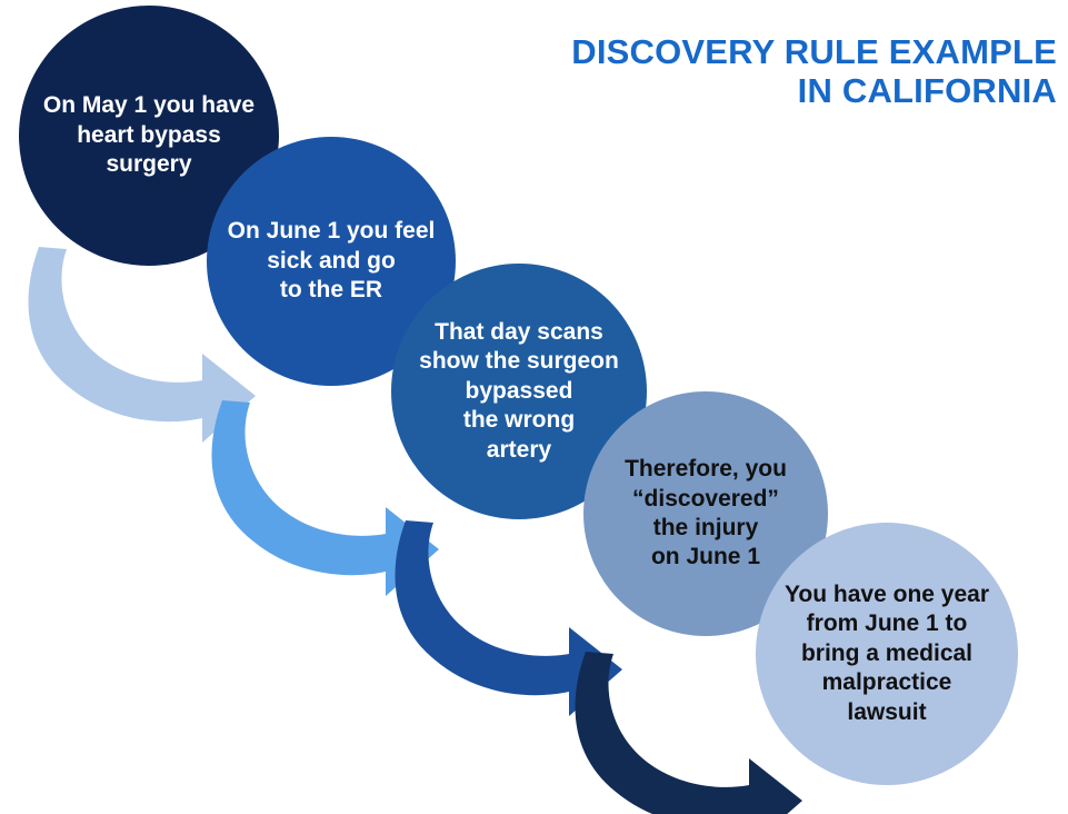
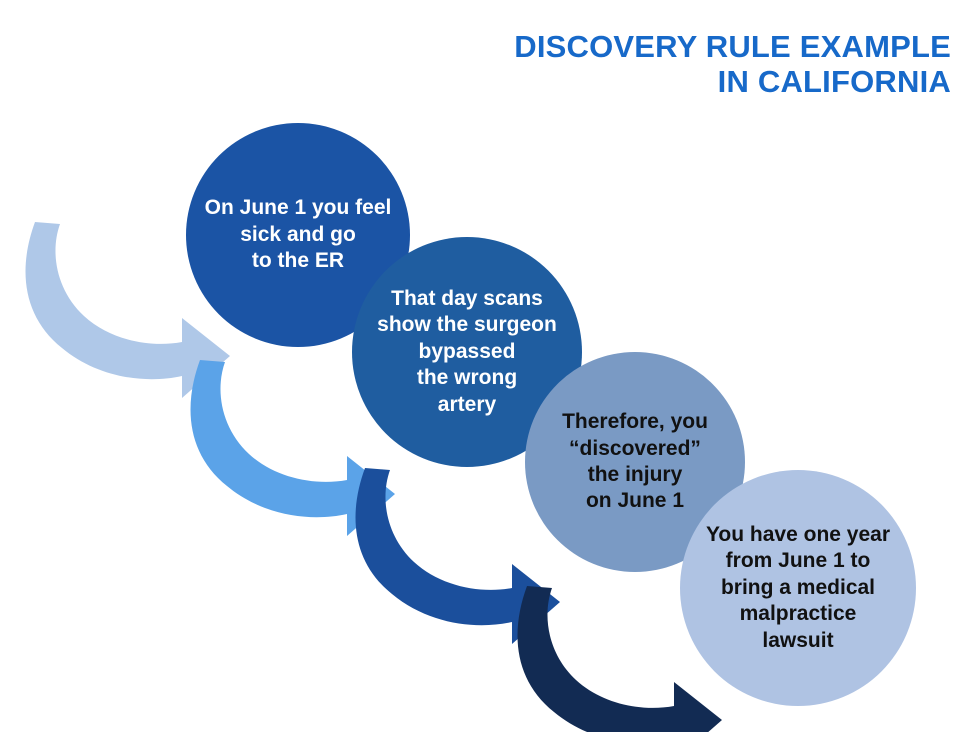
- On May 1 you have
- heart bypass
- surgery
  On June 1 you feel
  sick and go
  to the ER
  That day scans
  show the surgeon
  bypassed
  the wrong
  artery
  Therefore, you
  “discovered”
  the injury
  on June 1
  You have one year
  from June 1 to
  bring a medical
  malpractice
  lawsuit
  DISCOVERY RULE EXAMPLE
  IN CALIFORNIA
